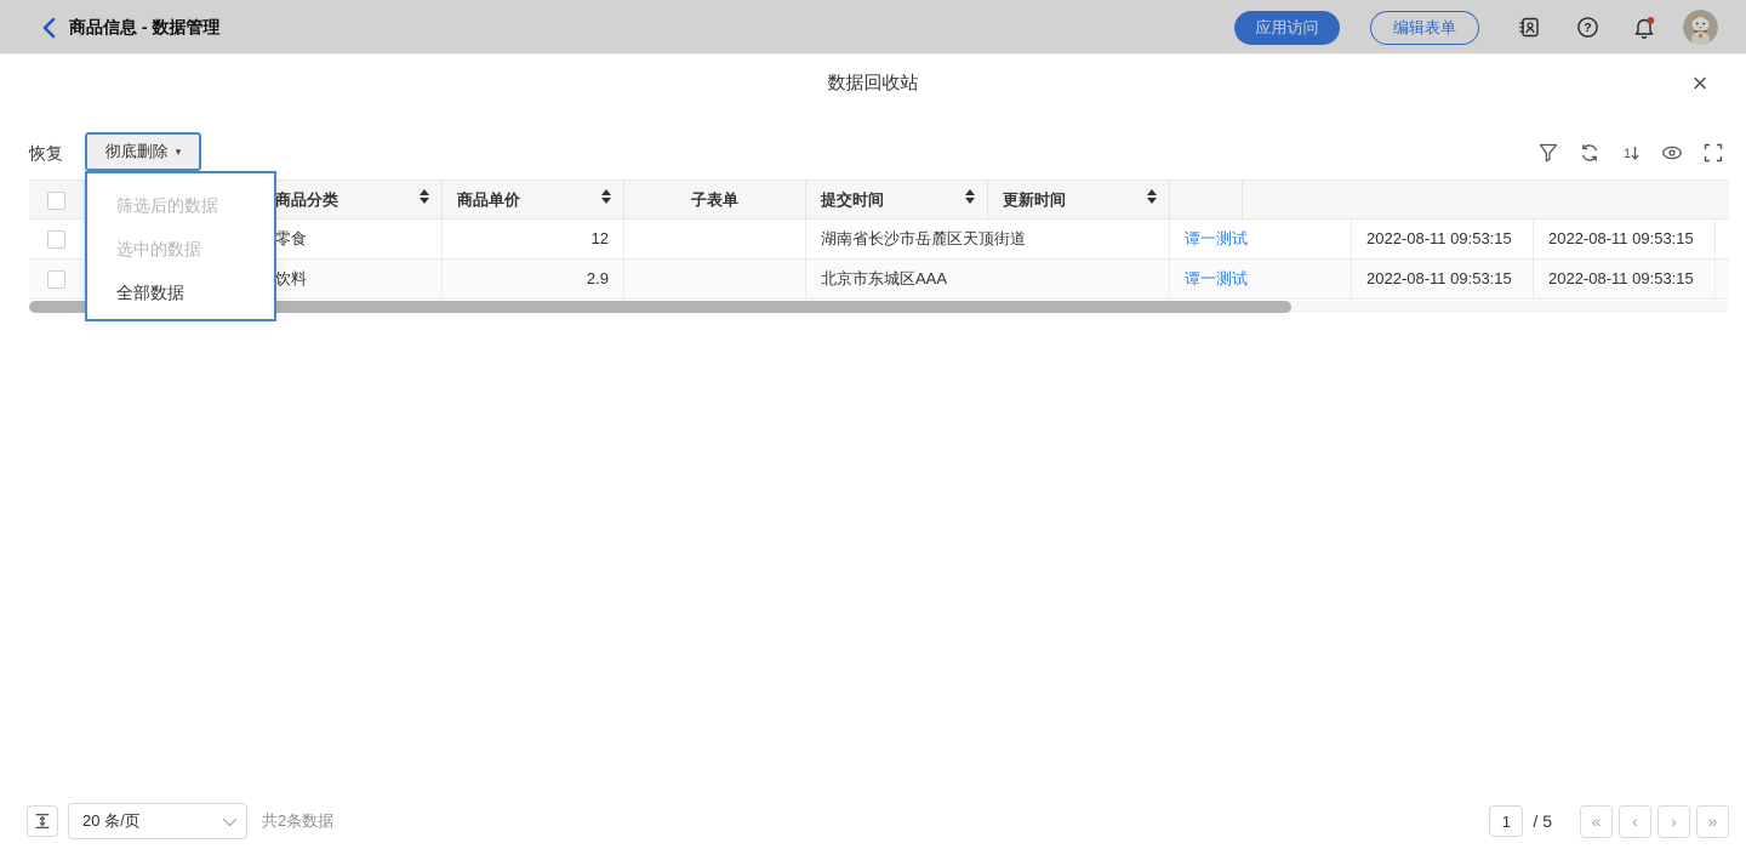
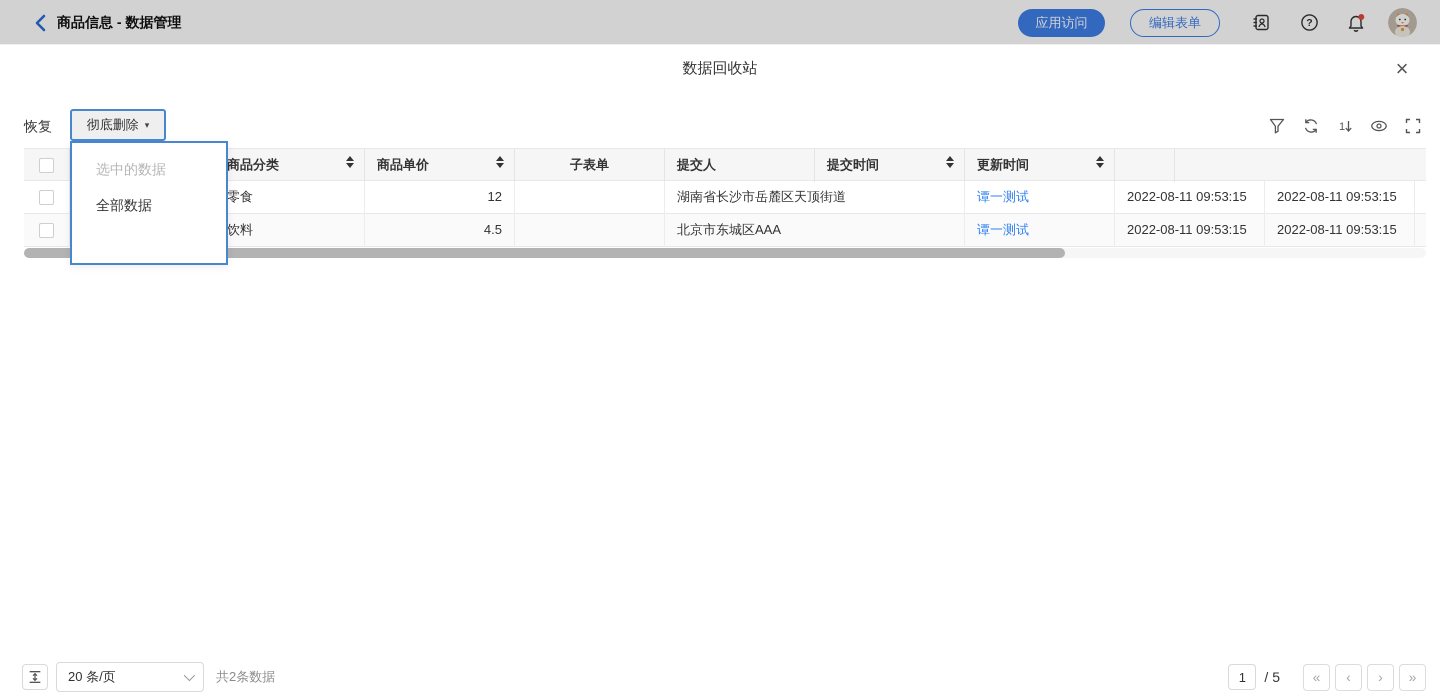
  商品信息 - 数据管理
  应用访问
  编辑表单
  ?
  数据回收站
  ×
  恢复
  彻底删除
  ▾
  1
  商品分类
  商品单价
  子表单
+ 提交人
  提交时间
  更新时间
  零食
  12
  湖南省长沙市岳麓区天顶街道
  谭一测试
  2022-08-11 09:53:15
  2022-08-11 09:53:15
  饮料
- 2.9
+ 4.5
  北京市东城区AAA
  谭一测试
  2022-08-11 09:53:15
  2022-08-11 09:53:15
- 筛选后的数据
  选中的数据
  全部数据
  20 条/页
  共2条数据
  1
  / 5
  «
  ‹
  ›
  »
